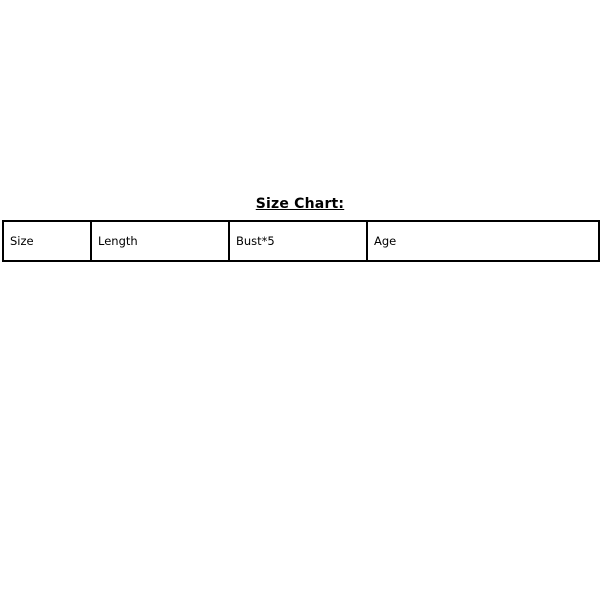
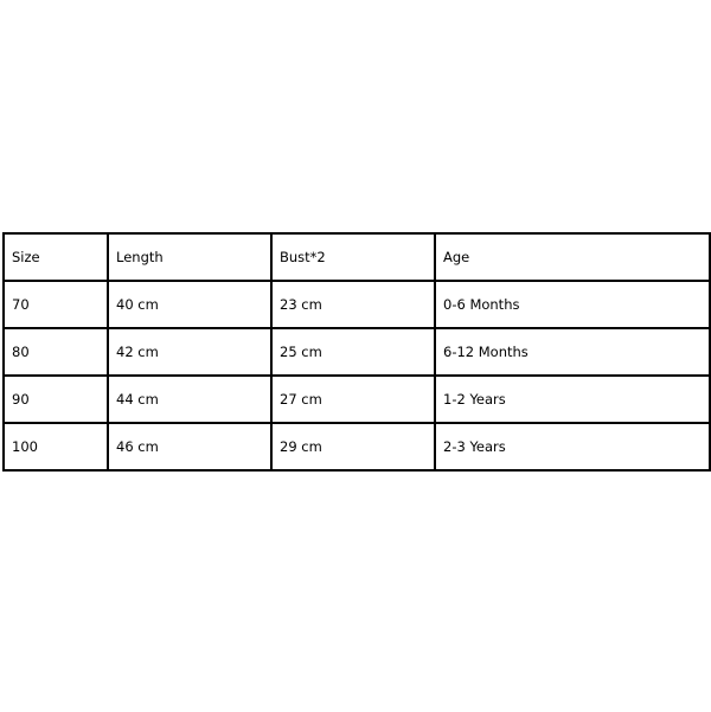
- Size Chart:
- Size	Length	Bust*5	Age
+ Size	Length	Bust*2	Age
+ 70	40 cm	23 cm	0-6 Months
+ 80	42 cm	25 cm	6-12 Months
+ 90	44 cm	27 cm	1-2 Years
+ 100	46 cm	29 cm	2-3 Years
